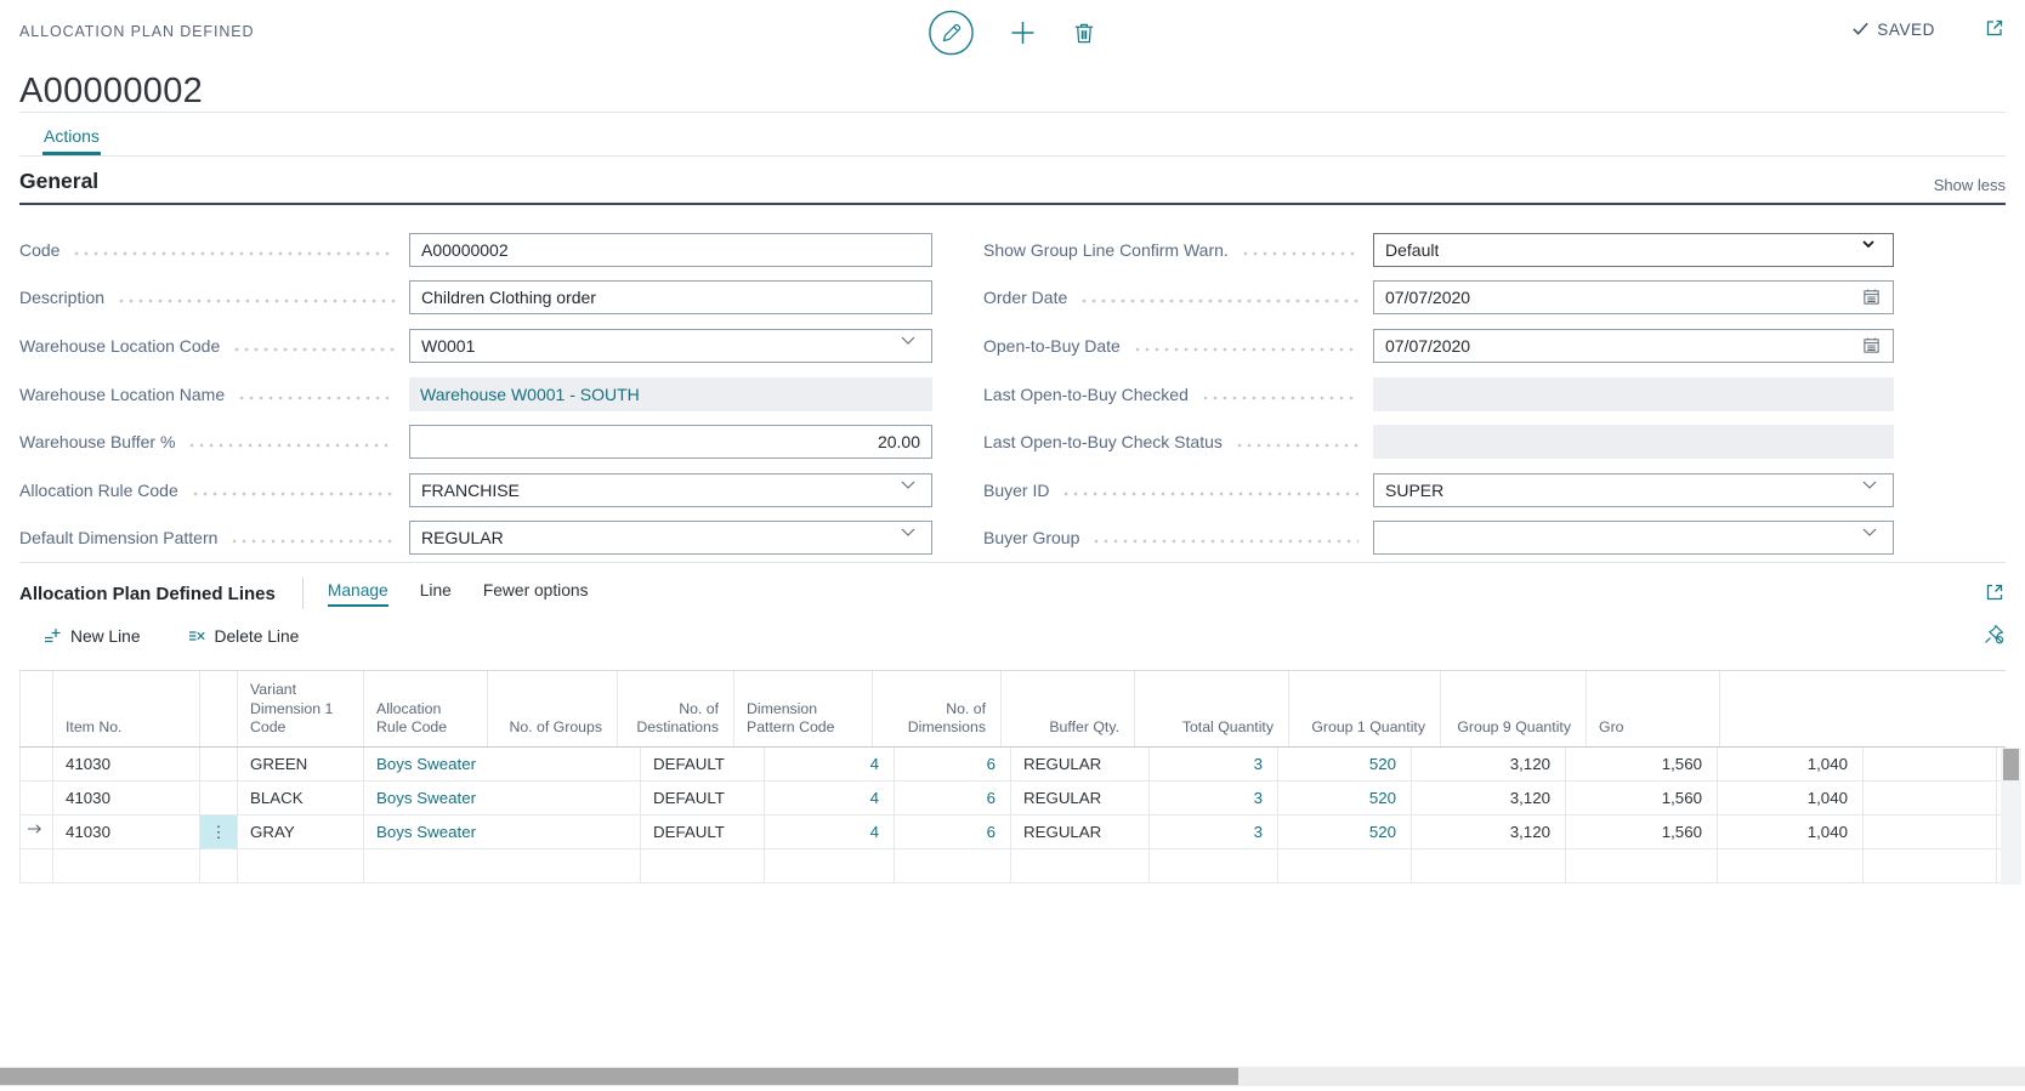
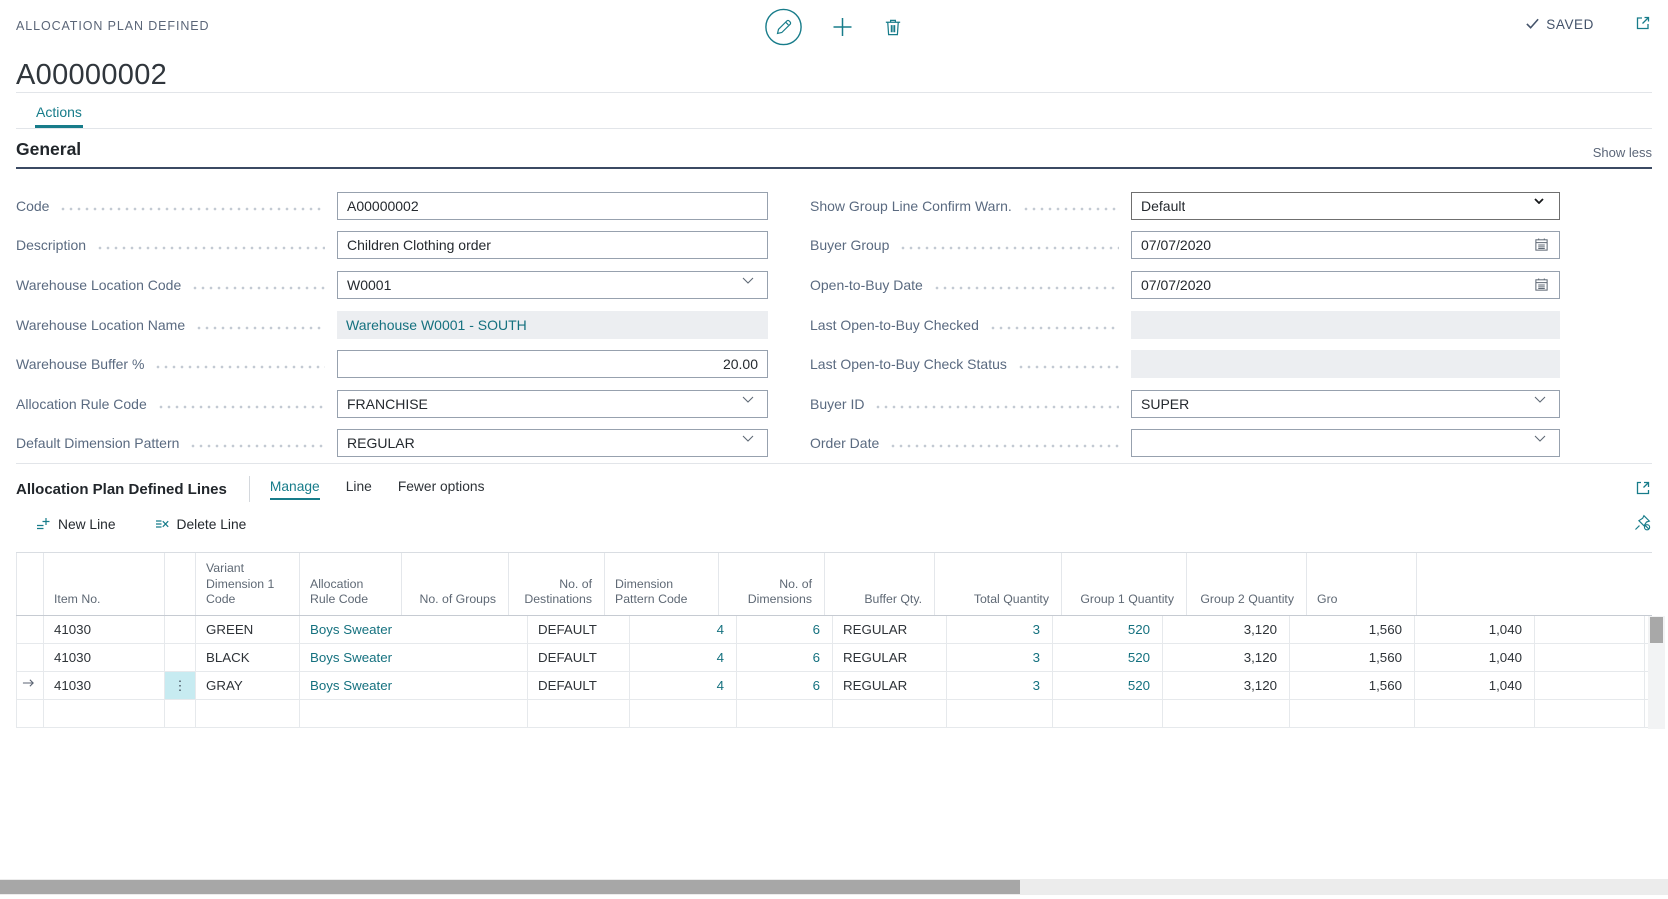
  ALLOCATION PLAN DEFINED
  SAVED
  A00000002
  Actions
  General
  Show less
  Code
  A00000002
  Description
  Children Clothing order
  Warehouse Location Code
  W0001
  Warehouse Location Name
  Warehouse W0001 - SOUTH
  Warehouse Buffer %
  20.00
  Allocation Rule Code
  FRANCHISE
  Default Dimension Pattern
  REGULAR
  Show Group Line Confirm Warn.
  Default
- Order Date
+ Buyer Group
  07/07/2020
  Open-to-Buy Date
  07/07/2020
  Last Open-to-Buy Checked
  Last Open-to-Buy Check Status
  Buyer ID
  SUPER
- Buyer Group
+ Order Date
  Allocation Plan Defined Lines
  Manage
  Line
  Fewer options
  New Line
  Delete Line
  Item No.
  Variant Dimension 1 Code
  Allocation Rule Code
  No. of Groups
  No. of Destinations
  Dimension Pattern Code
  No. of Dimensions
  Buffer Qty.
  Total Quantity
  Group 1 Quantity
- Group 9 Quantity
+ Group 2 Quantity
  Gro
  41030
  GREEN
  Boys Sweater
  DEFAULT
  4
  6
  REGULAR
  3
  520
  3,120
  1,560
  1,040
  41030
  BLACK
  Boys Sweater
  DEFAULT
  4
  6
  REGULAR
  3
  520
  3,120
  1,560
  1,040
  41030
  ⋮
  GRAY
  Boys Sweater
  DEFAULT
  4
  6
  REGULAR
  3
  520
  3,120
  1,560
  1,040
